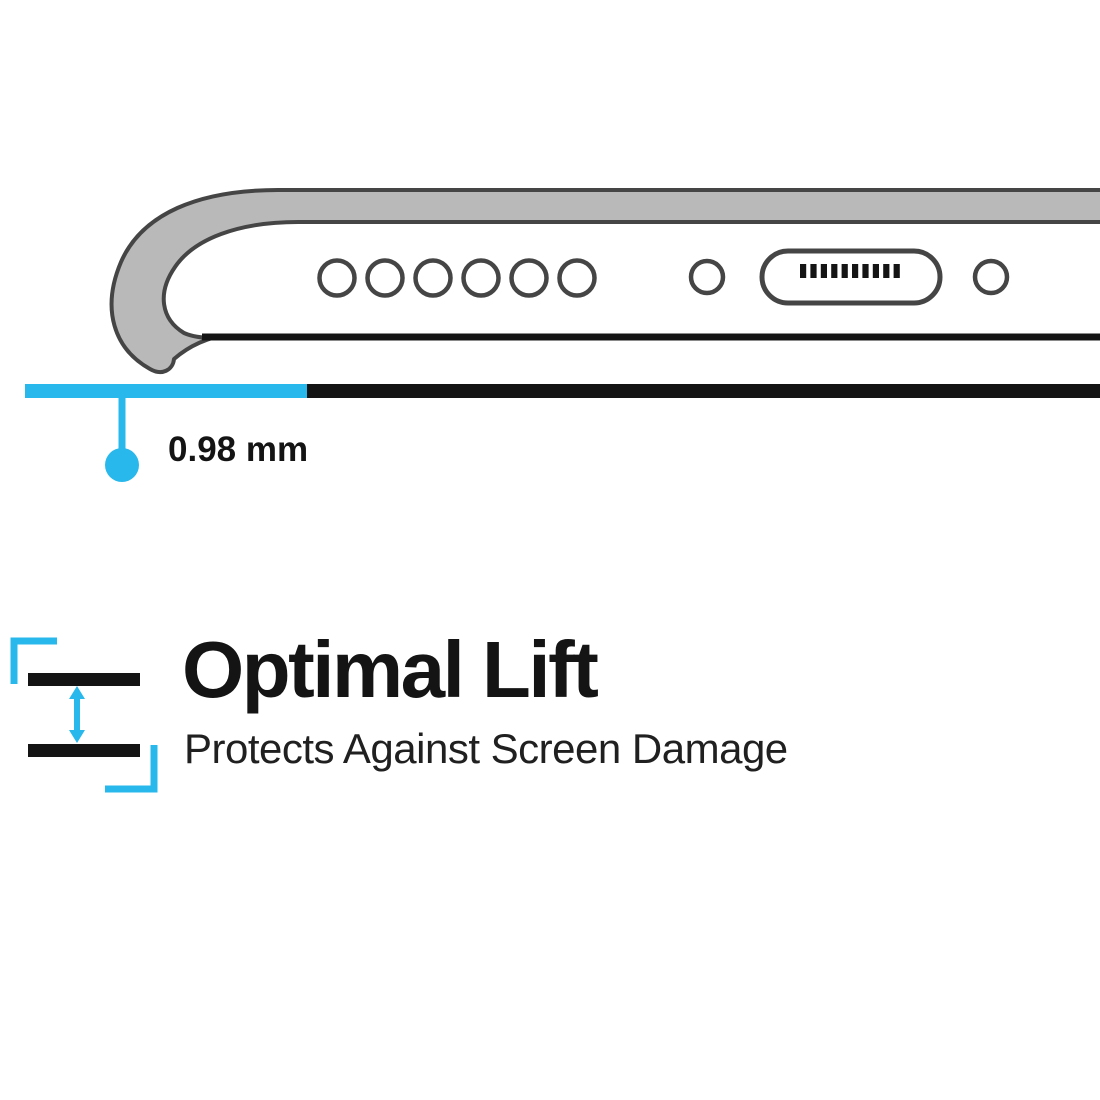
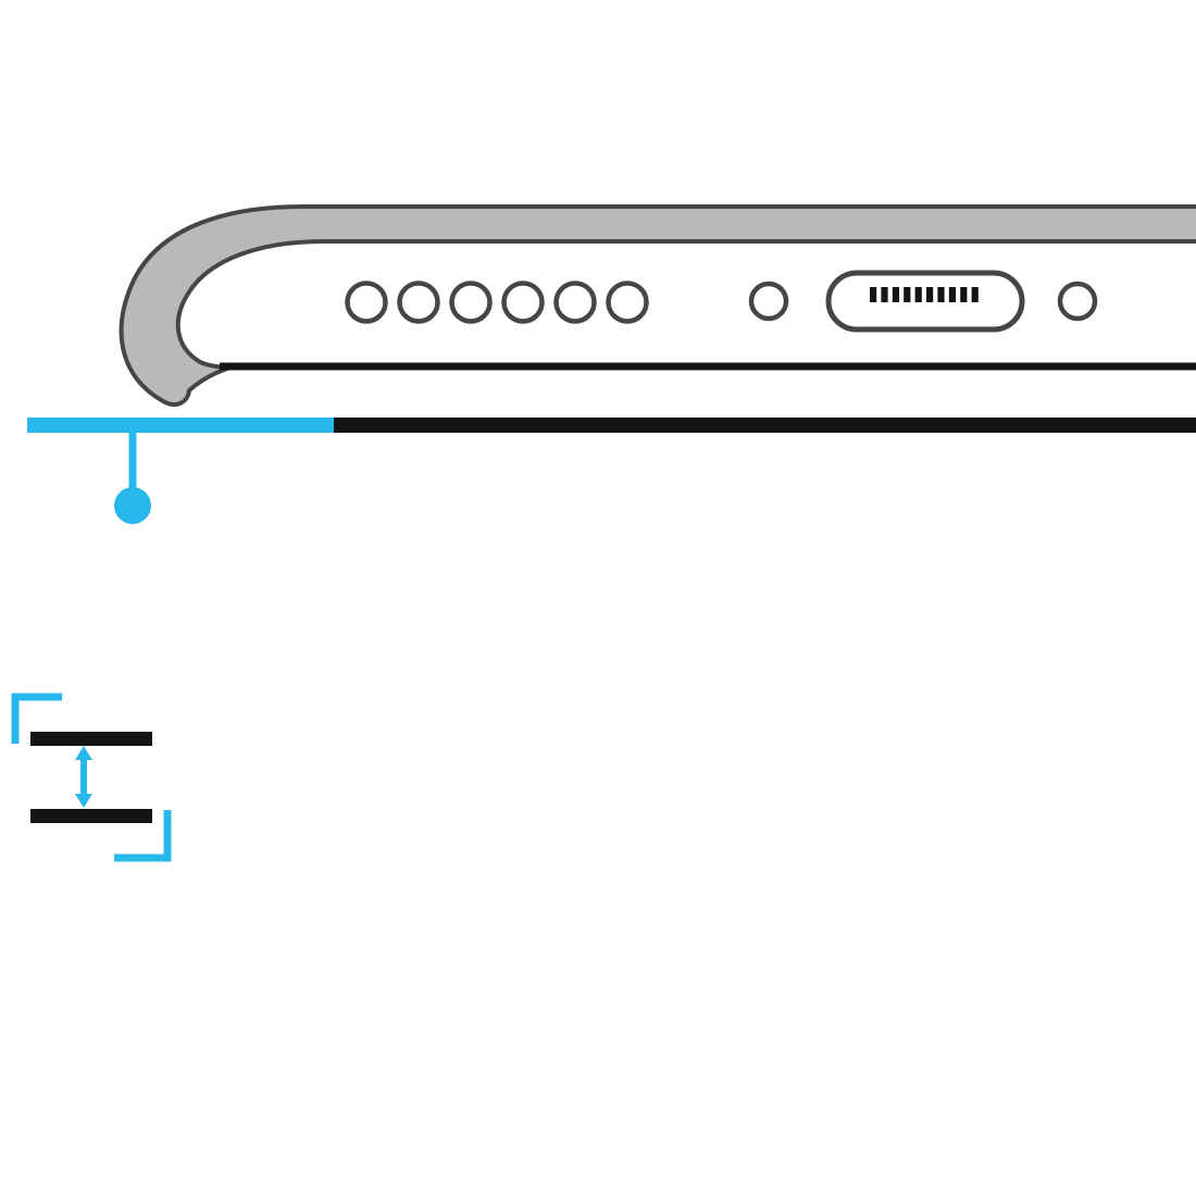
- 0.98 mm
- Optimal Lift
- Protects Against Screen Damage
